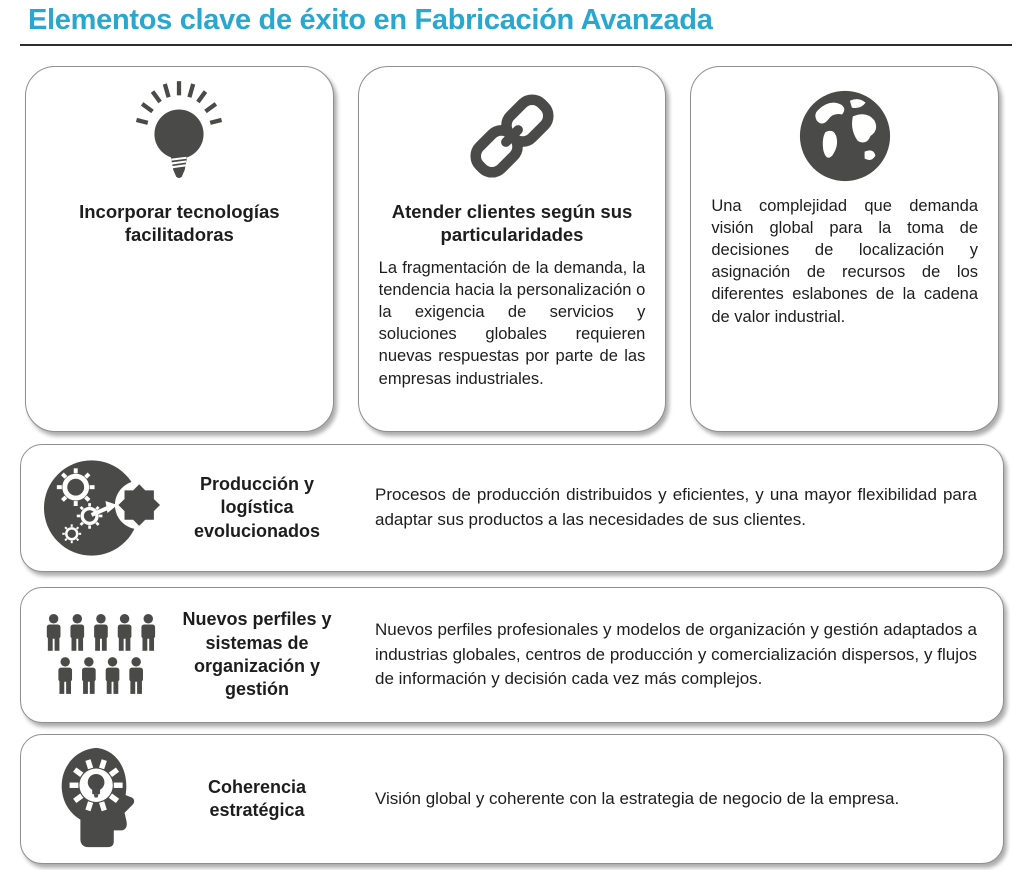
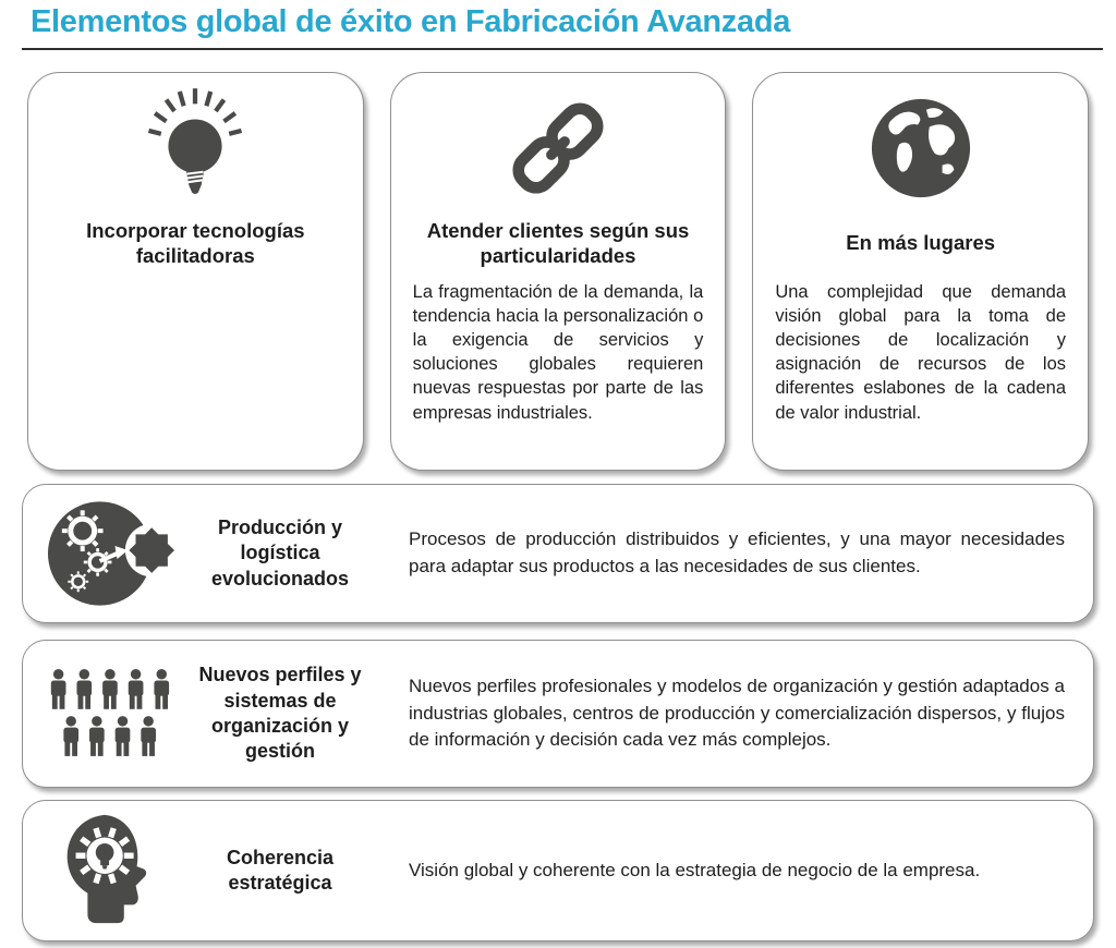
- Elementos clave de éxito en Fabricación Avanzada
+ Elementos global de éxito en Fabricación Avanzada
  Incorporar tecnologías facilitadoras
  Atender clientes según sus particularidades
  La fragmentación de la demanda, la tendencia hacia la personalización o la exigencia de servicios y soluciones globales requieren nuevas respuestas por parte de las empresas industriales.
+ En más lugares
  Una complejidad que demanda visión global para la toma de decisiones de localización y asignación de recursos de los diferentes eslabones de la cadena de valor industrial.
  Producción y logística evolucionados
- Procesos de producción distribuidos y eficientes, y una mayor flexibilidad para adaptar sus productos a las necesidades de sus clientes.
+ Procesos de producción distribuidos y eficientes, y una mayor necesidades para adaptar sus productos a las necesidades de sus clientes.
  Nuevos perfiles y sistemas de organización y gestión
  Nuevos perfiles profesionales y modelos de organización y gestión adaptados a industrias globales, centros de producción y comercialización dispersos, y flujos de información y decisión cada vez más complejos.
  Coherencia estratégica
  Visión global y coherente con la estrategia de negocio de la empresa.
